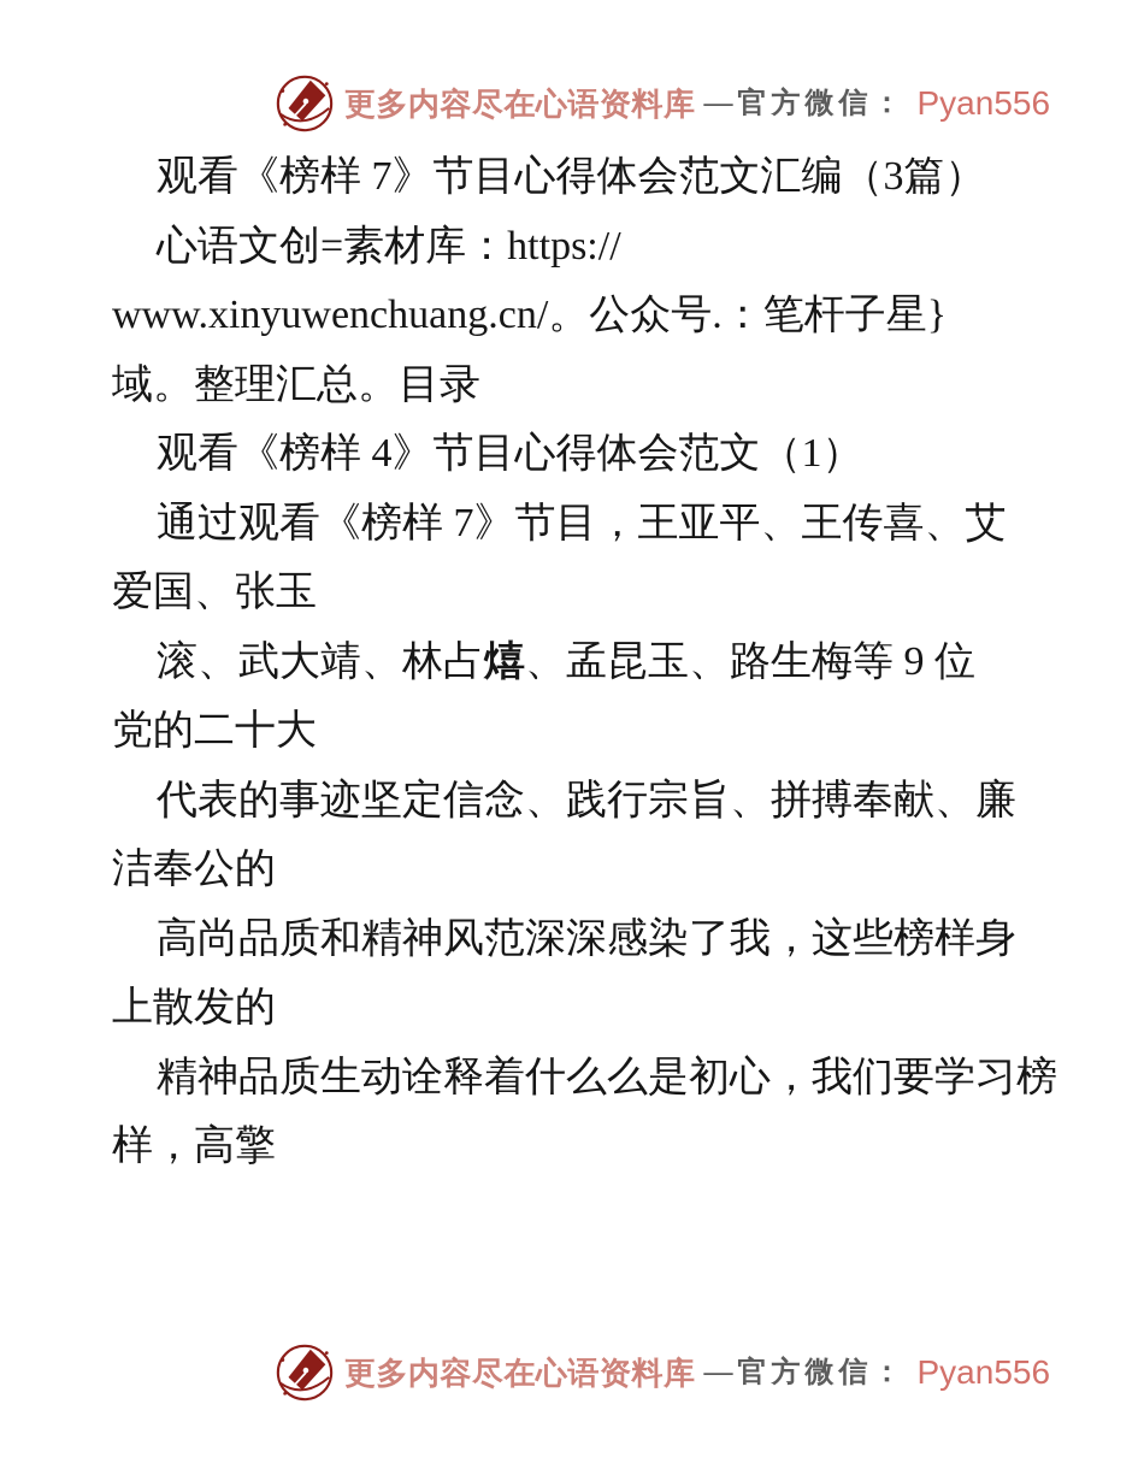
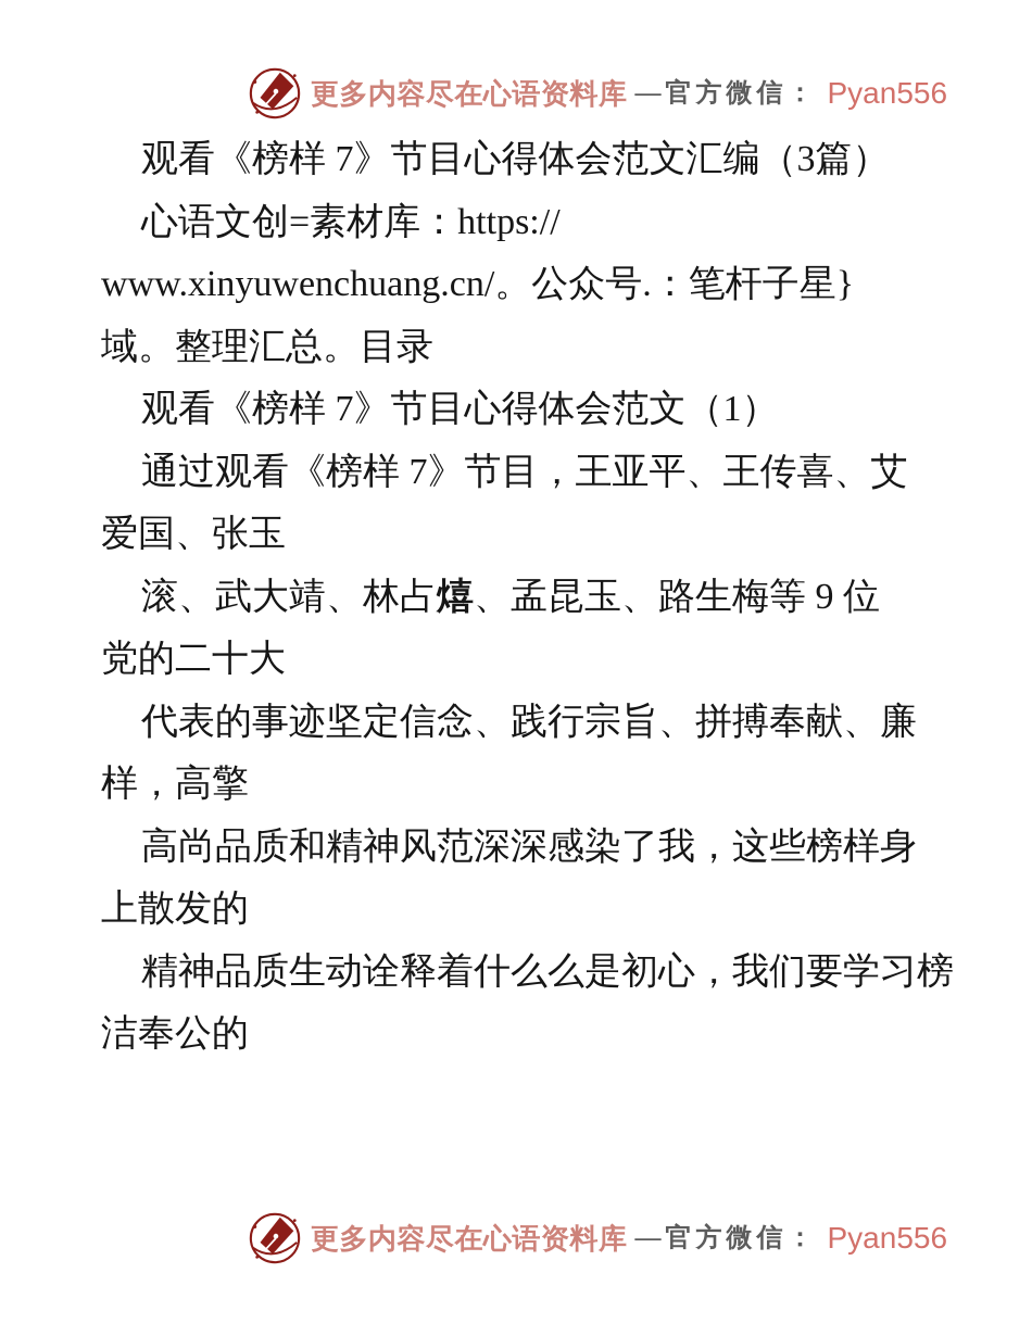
  更多内容尽在心语资料库
  —官方微信：
  Pyan556
  观看《榜样 7》节目心得体会范文汇编（3篇）
  心语文创=素材库：https://
  www.xinyuwenchuang.cn/。公众号.：笔杆子星}
  域。整理汇总。目录
- 观看《榜样 4》节目心得体会范文（1）
+ 观看《榜样 7》节目心得体会范文（1）
  通过观看《榜样 7》节目，王亚平、王传喜、艾
  爱国、张玉
  滚、武大靖、林占熺、孟昆玉、路生梅等 9 位
  党的二十大
  代表的事迹坚定信念、践行宗旨、拼搏奉献、廉
- 洁奉公的
+ 样，高擎
  高尚品质和精神风范深深感染了我，这些榜样身
  上散发的
  精神品质生动诠释着什么么是初心，我们要学习榜
- 样，高擎
+ 洁奉公的
  更多内容尽在心语资料库
  —官方微信：
  Pyan556
